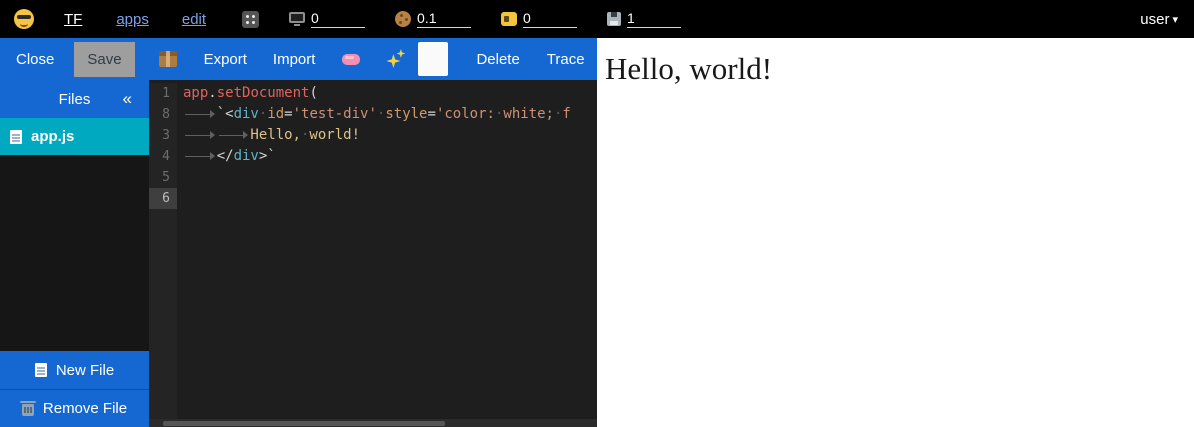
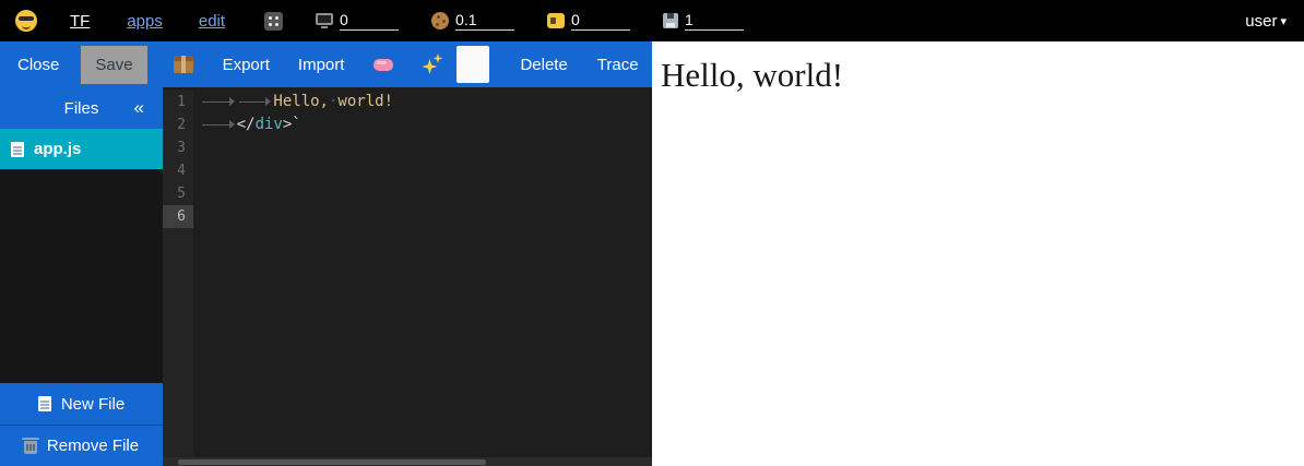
  TF
  apps
  edit
  0
  0.1
  0
  1
  user
  ▾
  Close
  Save
  Export
  Import
  Delete
  Trace
  Files
  «
  app.js
  New File
  Remove File
  1
- 8
+ 2
  3
  4
  5
  6
- app.setDocument(
- `<div·id='test-div'·style='color:·white;·f
  Hello,·world!
  </div>`
  Hello, world!
